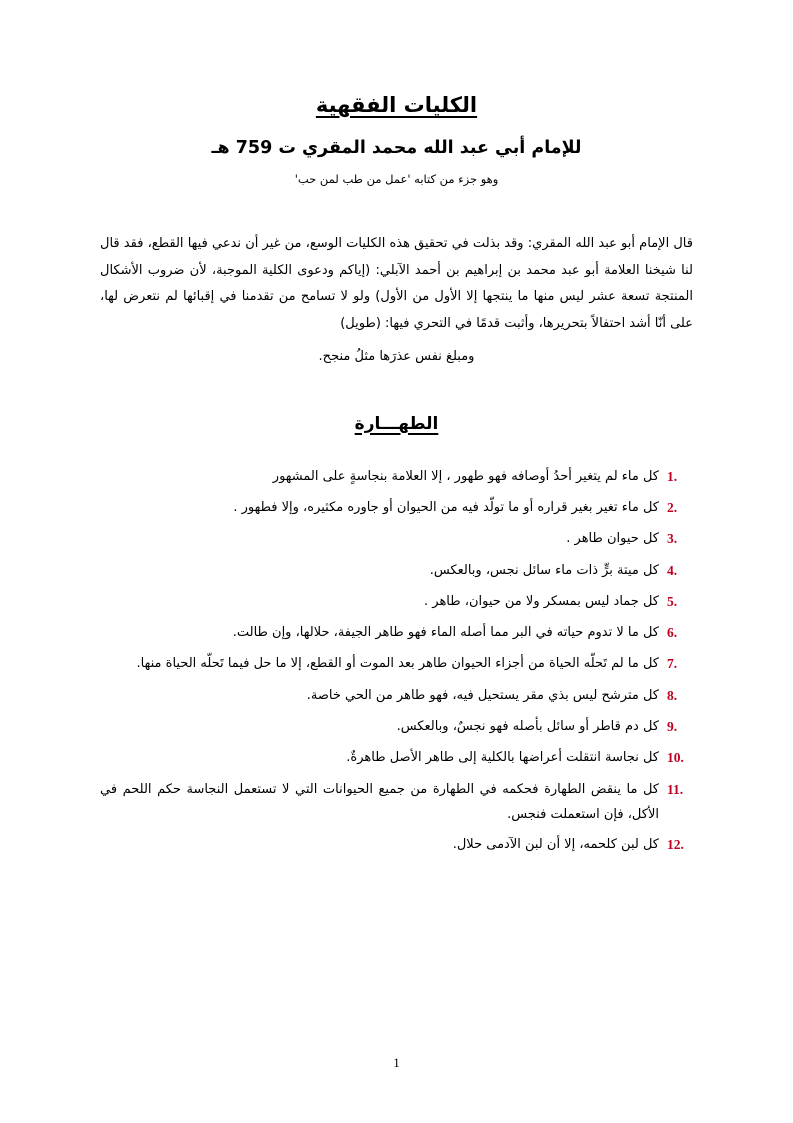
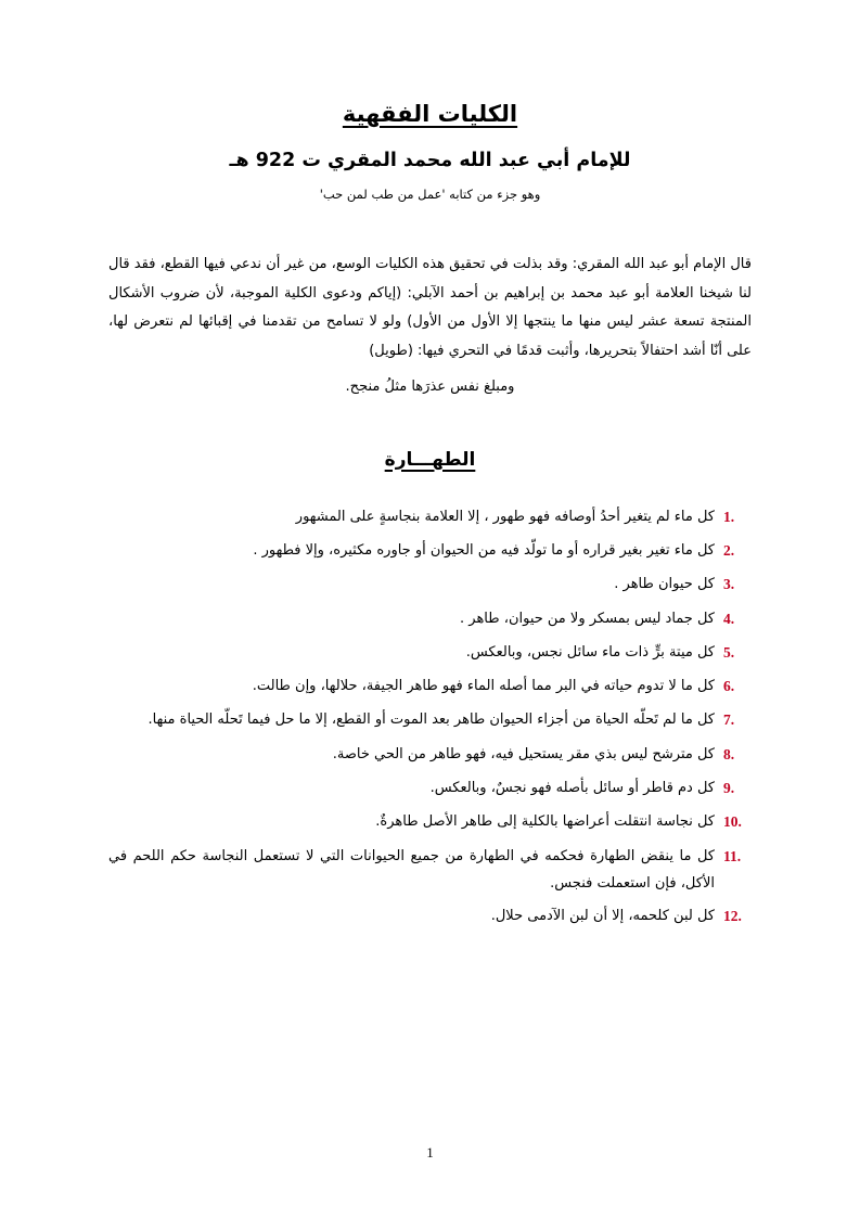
  الكليات الفقهية
- للإمام أبي عبد الله محمد المقري ت 759 هـ
+ للإمام أبي عبد الله محمد المقري ت 922 هـ
  وهو جزء من كتابه 'عمل من طب لمن حب'
  قال الإمام أبو عبد الله المقري: وقد بذلت في تحقيق هذه الكليات الوسع، من غير أن ندعي فيها القطع، فقد قال لنا شيخنا العلامة أبو عبد محمد بن إبراهيم بن أحمد الآبلي: (إياكم ودعوى الكلية الموجبة، لأن ضروب الأشكال المنتجة تسعة عشر ليس منها ما ينتجها إلا الأول من الأول) ولو لا تسامح من تقدمنا في إقبائها لم نتعرض لها، على أنّا أشد احتفالاً بتحريرها، وأثبت قدمًا في التحري فيها: (طويل)
  ومبلغ نفس عذرَها مثلُ منجح.
  الطهـــارة
  1.
  كل ماء لم يتغير أحدُ أوصافه فهو طهور ، إلا العلامة بنجاسةٍ على المشهور
  2.
  كل ماء تغير بغير قراره أو ما تولّد فيه من الحيوان أو جاوره مكثيره، وإلا فطهور .
  3.
  كل حيوان طاهر .
  4.
- كل ميتة برٍّ ذات ماء سائل نجس، وبالعكس.
+ كل جماد ليس بمسكر ولا من حيوان، طاهر .
  5.
- كل جماد ليس بمسكر ولا من حيوان، طاهر .
+ كل ميتة برٍّ ذات ماء سائل نجس، وبالعكس.
  6.
  كل ما لا تدوم حياته في البر مما أصله الماء فهو طاهر الجيفة، حلالها، وإن طالت.
  7.
  كل ما لم تَحلّه الحياة من أجزاء الحيوان طاهر بعد الموت أو القطع، إلا ما حل فيما تَحلّه الحياة منها.
  8.
  كل مترشح ليس بذي مقر يستحيل فيه، فهو طاهر من الحي خاصة.
  9.
  كل دم قاطر أو سائل بأصله فهو نجسٌ، وبالعكس.
  10.
  كل نجاسة انتقلت أعراضها بالكلية إلى طاهر الأصل طاهرةٌ.
  11.
  كل ما ينقض الطهارة فحكمه في الطهارة من جميع الحيوانات التي لا تستعمل النجاسة حكم اللحم في الأكل، فإن استعملت فنجس.
  12.
  كل لبن كلحمه، إلا أن لبن الآدمى حلال.
  1
